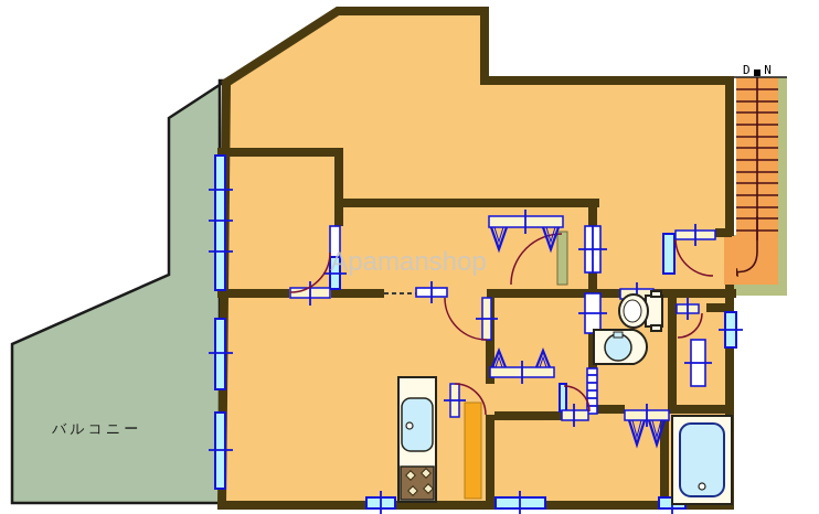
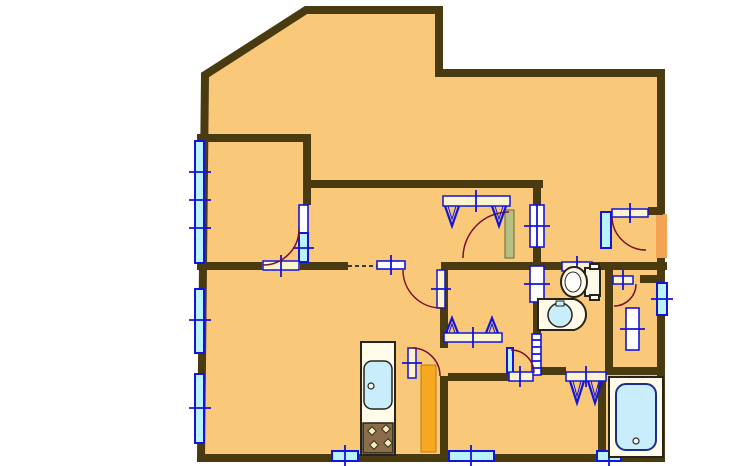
- バルコニー
- D N
- Apamanshop
